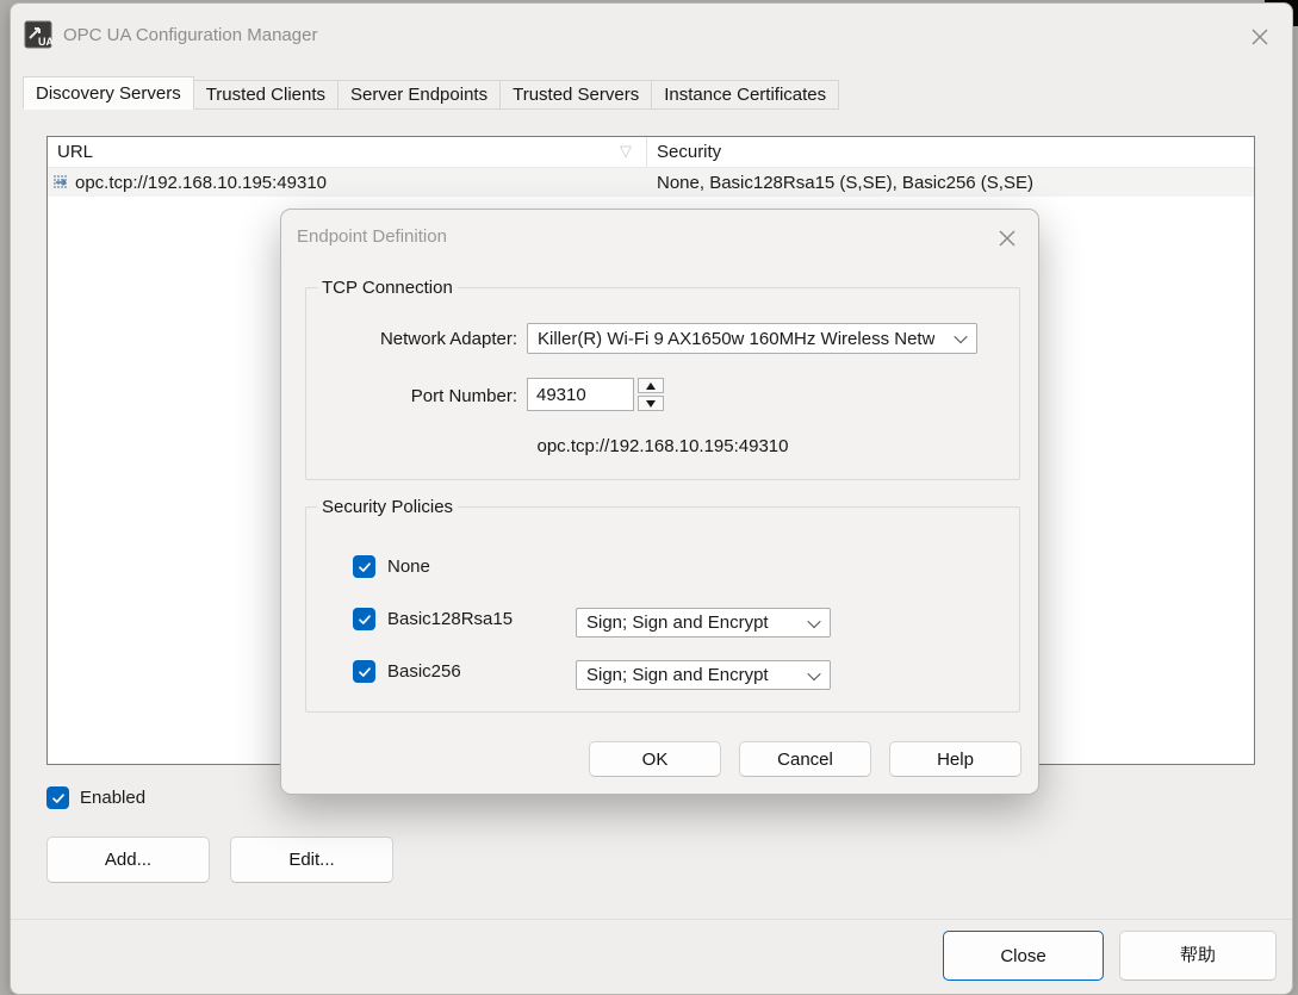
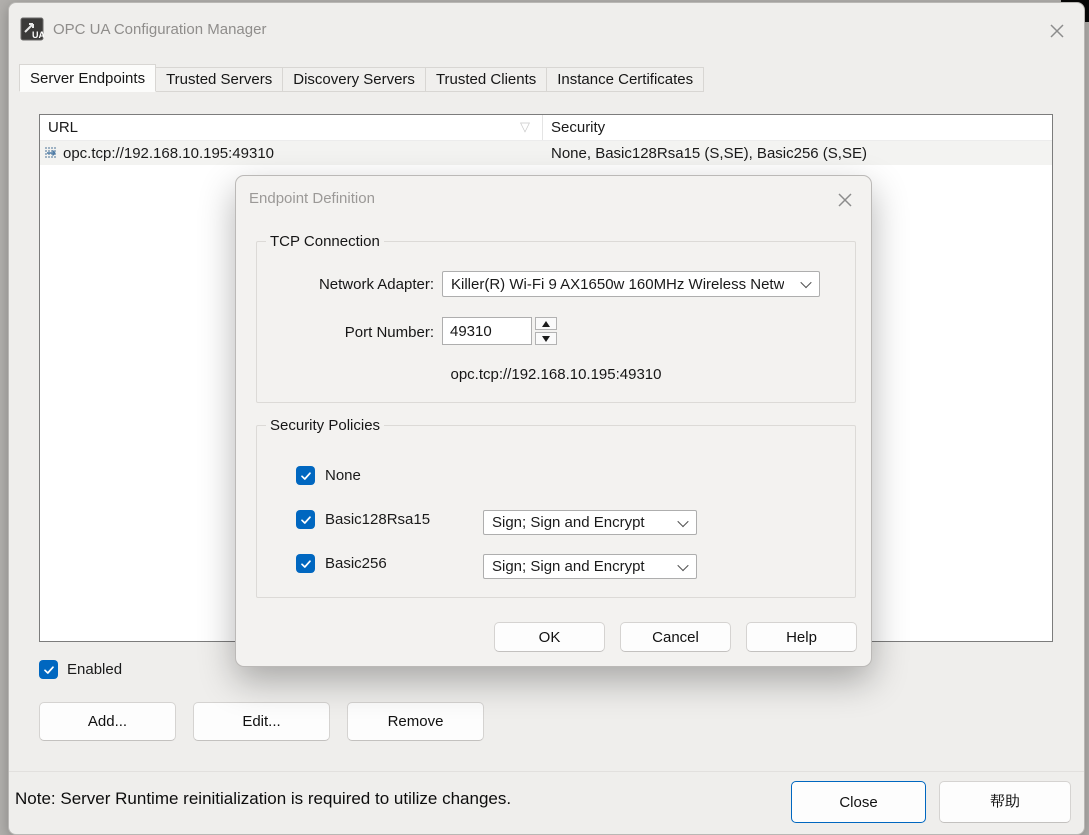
  UA
  OPC UA Configuration Manager
- Discovery Servers
+ Server Endpoints
- Trusted Clients
+ Trusted Servers
- Server Endpoints
+ Discovery Servers
- Trusted Servers
+ Trusted Clients
  Instance Certificates
  URL
  ▽
  Security
  opc.tcp://192.168.10.195:49310
  None, Basic128Rsa15 (S,SE), Basic256 (S,SE)
  Enabled
  Add...
  Edit...
+ Remove
+ Note: Server Runtime reinitialization is required to utilize changes.
  Close
  帮助
  Endpoint Definition
  TCP Connection
  Network Adapter:
  Killer(R) Wi-Fi 9 AX1650w 160MHz Wireless Netw
  Port Number:
  49310
  opc.tcp://192.168.10.195:49310
  Security Policies
  None
  Basic128Rsa15
  Sign; Sign and Encrypt
  Basic256
  Sign; Sign and Encrypt
  OK
  Cancel
  Help
